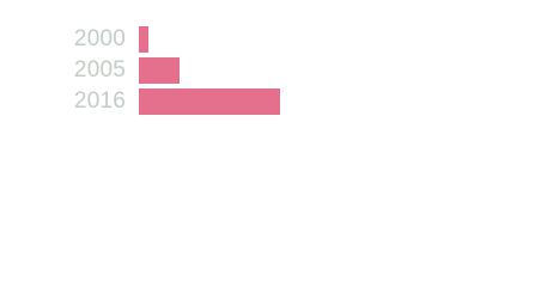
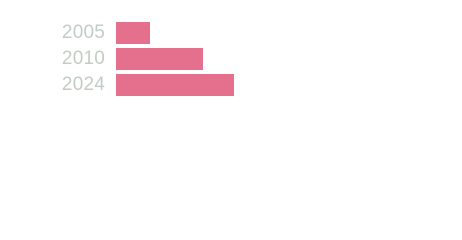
- 2000
  2005
+ 2010
- 2016
+ 2024
